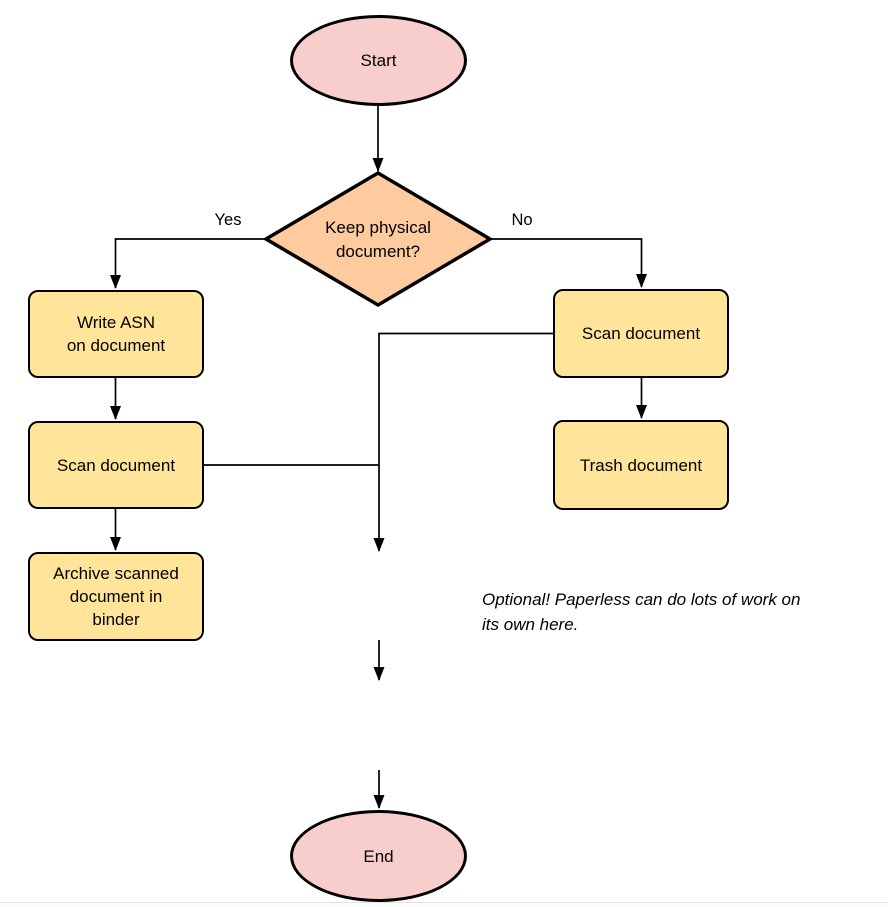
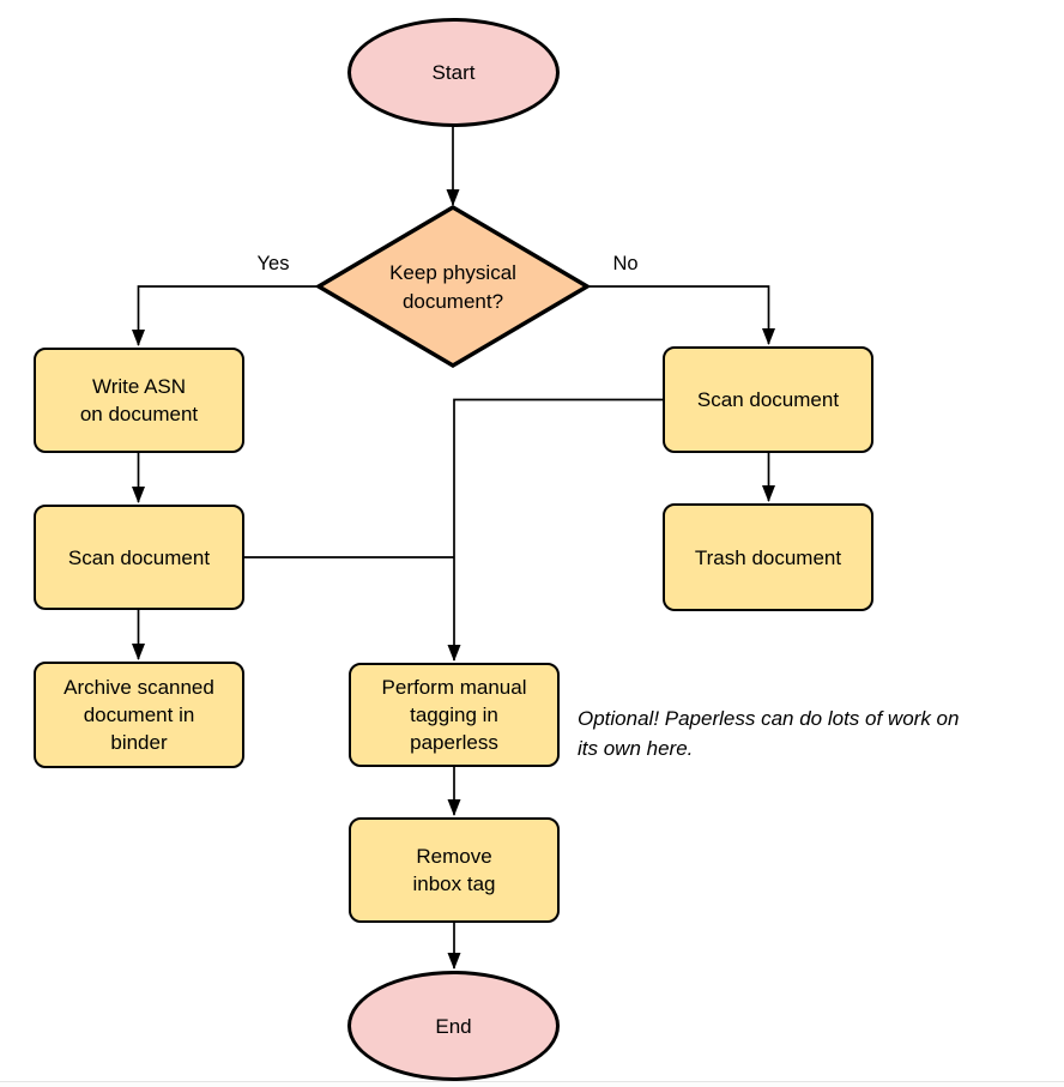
  Start
  Keep physical
  document?
  Yes
  No
  Write ASN
  on document
  Scan document
  Archive scanned
  document in
  binder
  Scan document
  Trash document
+ Perform manual
+ tagging in
+ paperless
+ Remove
+ inbox tag
  End
  Optional! Paperless can do lots of work on
  its own here.
